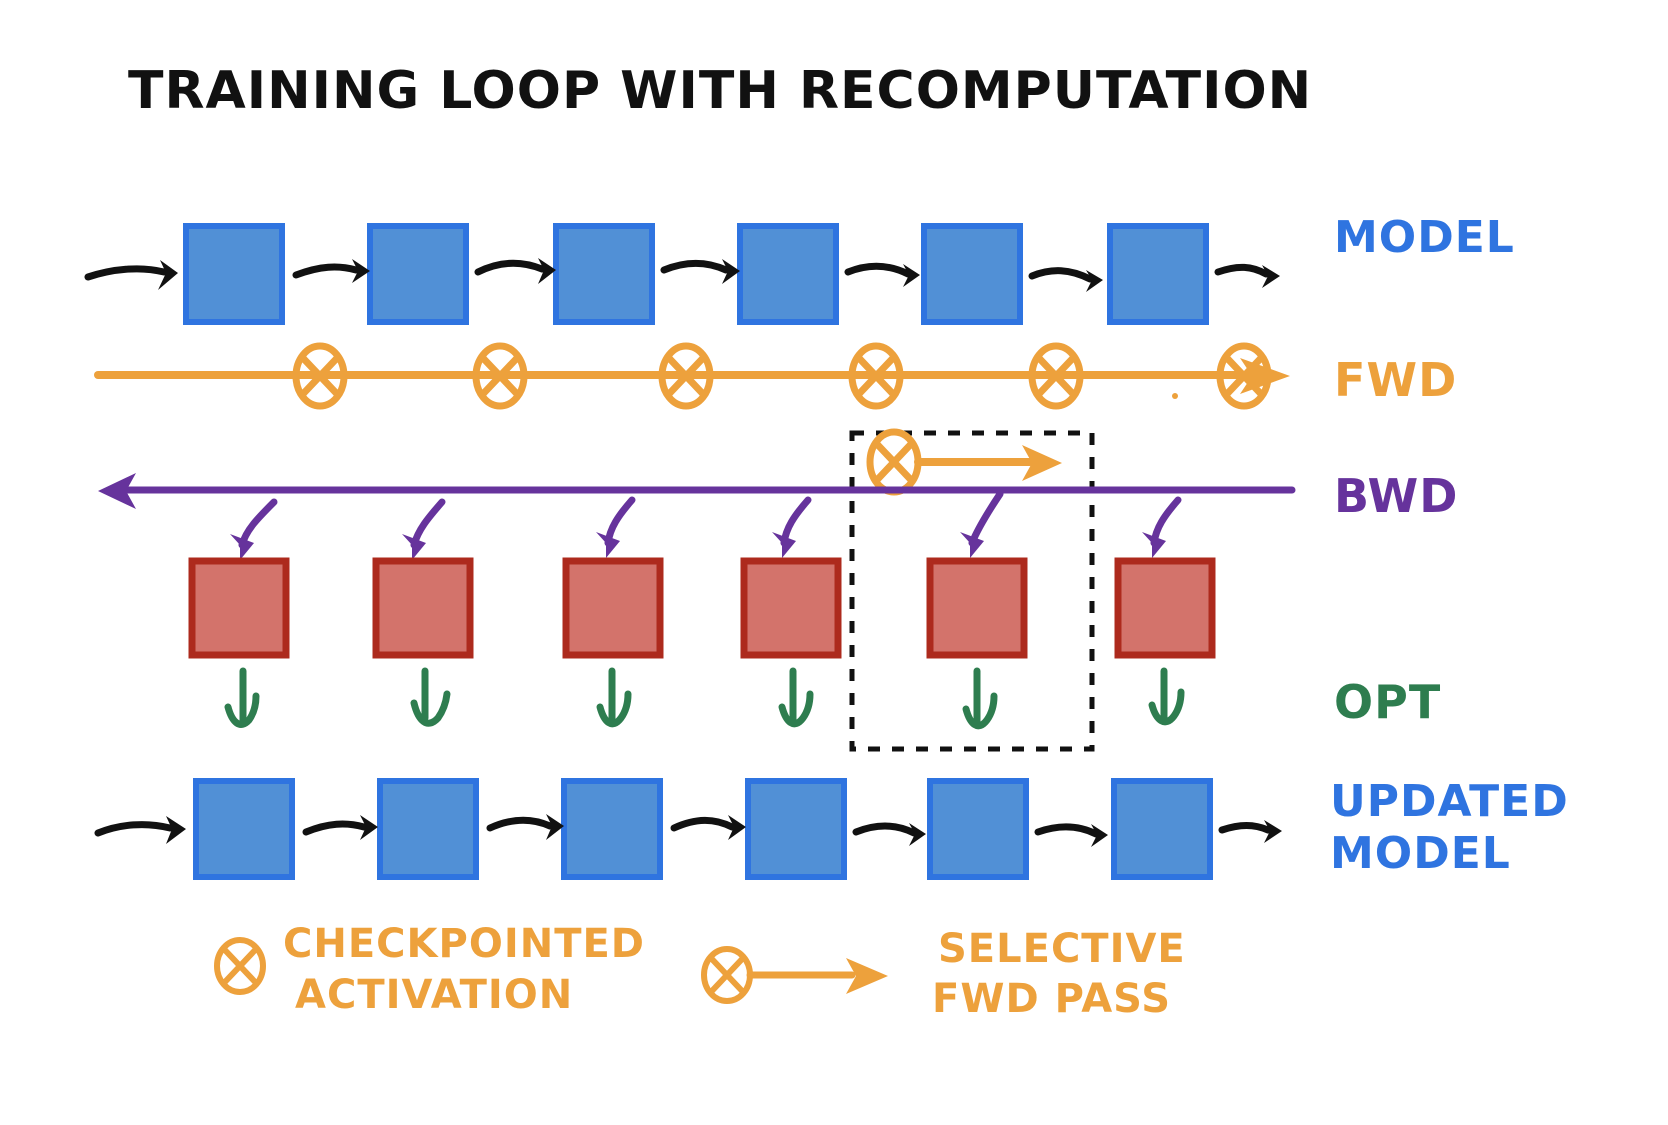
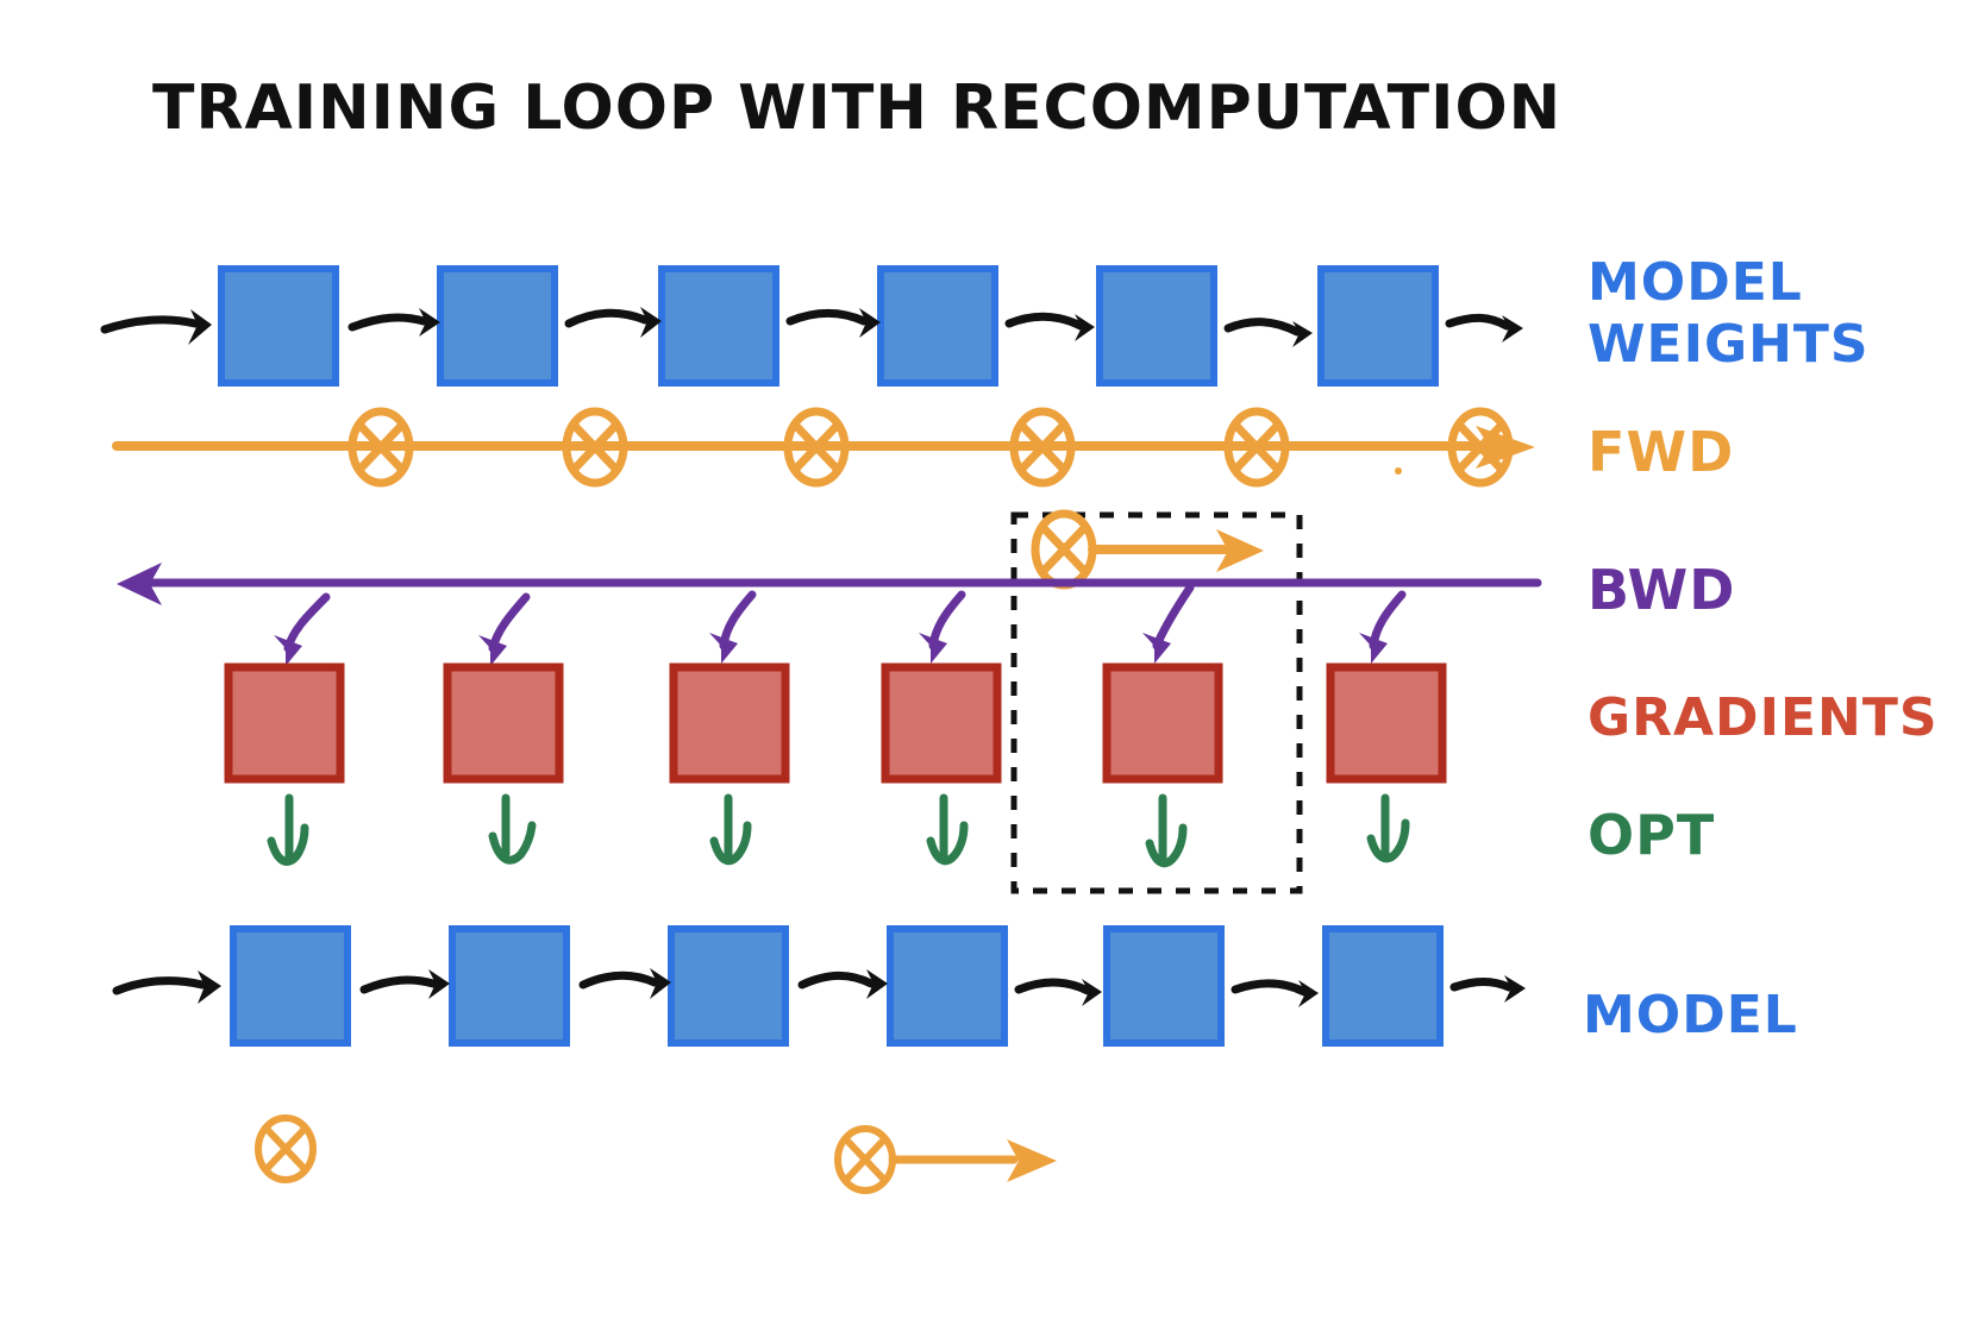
  TRAINING LOOP WITH RECOMPUTATION
  MODEL
+ WEIGHTS
  FWD
  BWD
+ GRADIENTS
  OPT
- UPDATED
  MODEL
- CHECKPOINTED
- ACTIVATION
- SELECTIVE
- FWD PASS
